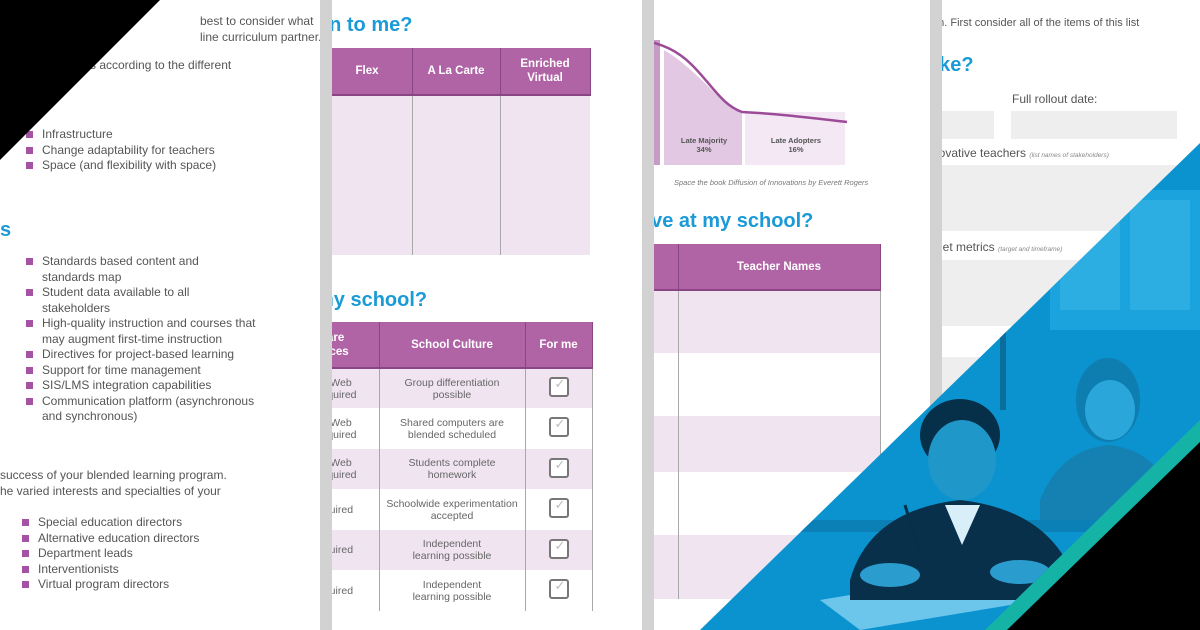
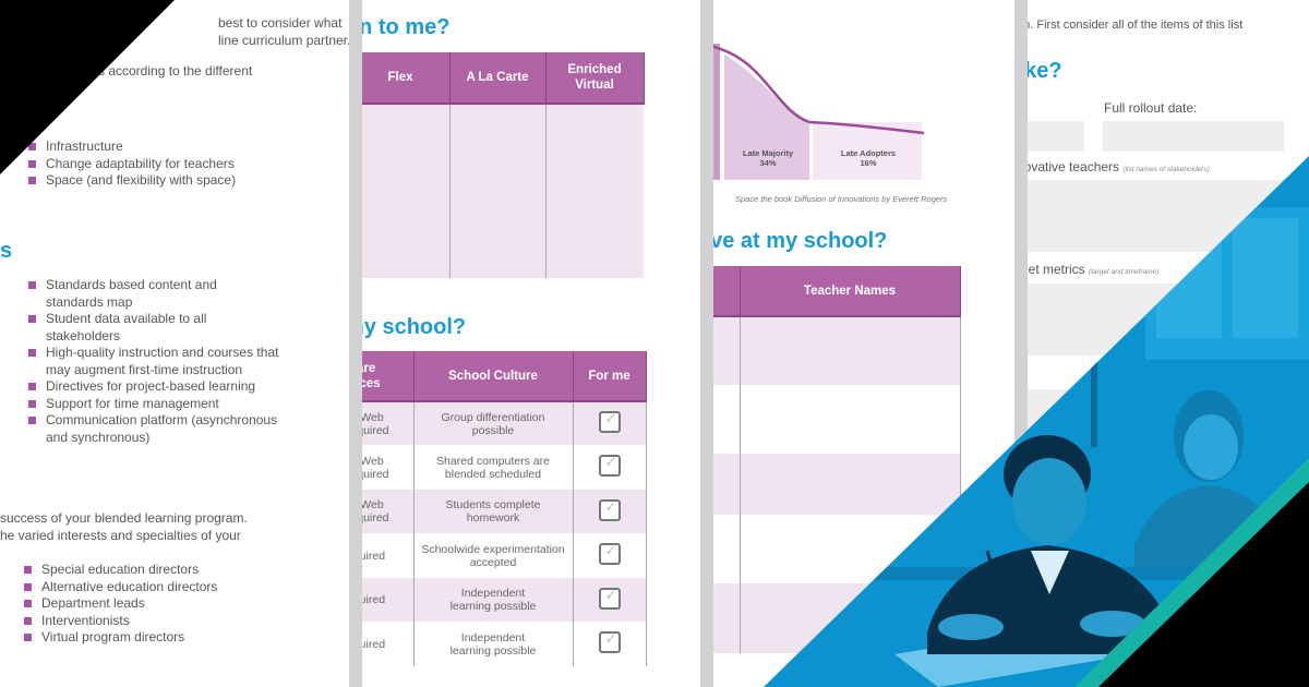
  best to consider what
  line curriculum partner
  according to the different
  Infrastructure
  Change adaptability for teachers
  Space (and flexibility with space)
  s
  Standards based content and standards map
  Student data available to all stakeholders
  High-quality instruction and courses that may augment first-time instruction
  Directives for project-based learning
  Support for time management
- SIS/LMS integration capabilities
  Communication platform (asynchronous and synchronous)
  success of your blended learning program.
  he varied interests and specialties of your
  Special education directors
  Alternative education directors
  Department leads
  Interventionists
  Virtual program directors
  n to me?
  	Flex	A La Carte	Enriched Virtual
  y school?
  re ces	School Culture	For me
  Web uired	Group differentiation possible
  Web uired	Shared computers are blended scheduled
  Web uired	Students complete homework
  uired	Schoolwide experimentation accepted
  uired	Independent learning possible
  uired	Independent learning possible
  Late Majority
  34%
  Late Adopters
  16%
  Space the book Diffusion of Innovations by Everett Rogers
  ve at my school?
  	Teacher Names
  . First consider all of the items of this list
  Full rollout date:
